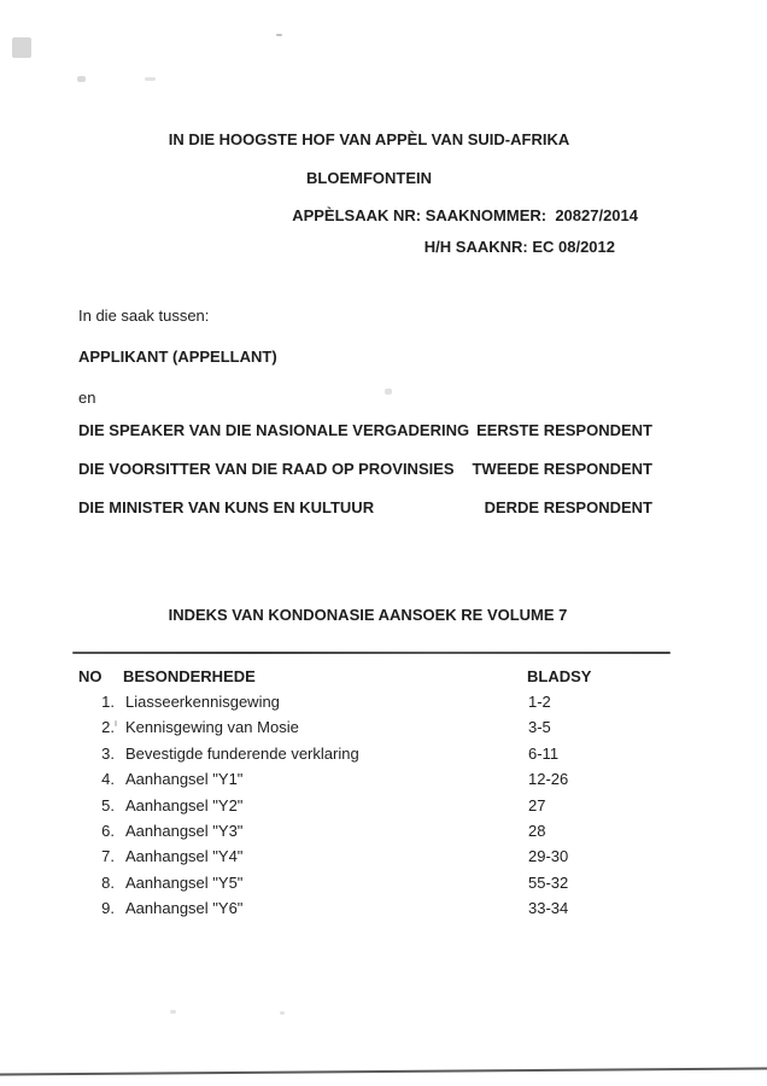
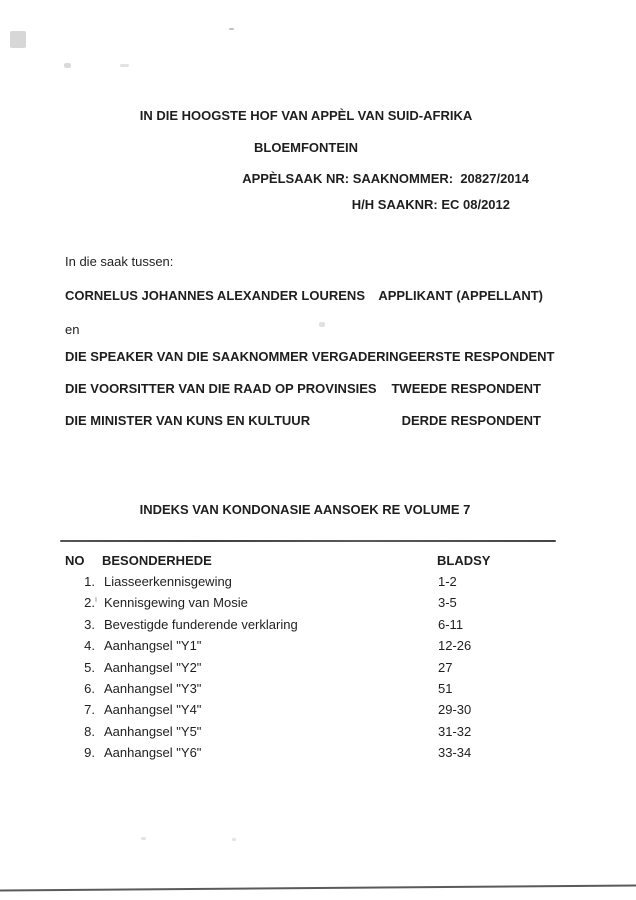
  IN DIE HOOGSTE HOF VAN APPÈL VAN SUID-AFRIKA
  BLOEMFONTEIN
  APPÈLSAAK NR: SAAKNOMMER: 20827/2014
  H/H SAAKNR: EC 08/2012
  In die saak tussen:
+ CORNELUS JOHANNES ALEXANDER LOURENS
  APPLIKANT (APPELLANT)
  en
- DIE SPEAKER VAN DIE NASIONALE VERGADERING
+ DIE SPEAKER VAN DIE SAAKNOMMER VERGADERING
  EERSTE RESPONDENT
  DIE VOORSITTER VAN DIE RAAD OP PROVINSIES
  TWEEDE RESPONDENT
  DIE MINISTER VAN KUNS EN KULTUUR
  DERDE RESPONDENT
  INDEKS VAN KONDONASIE AANSOEK RE VOLUME 7
  NO
  BESONDERHEDE
  BLADSY
  1.
  Liasseerkennisgewing
  1-2
  2.
  Kennisgewing van Mosie
  3-5
  3.
  Bevestigde funderende verklaring
  6-11
  4.
  Aanhangsel "Y1"
  12-26
  5.
  Aanhangsel "Y2"
  27
  6.
  Aanhangsel "Y3"
- 28
+ 51
  7.
  Aanhangsel "Y4"
  29-30
  8.
  Aanhangsel "Y5"
- 55-32
+ 31-32
  9.
  Aanhangsel "Y6"
  33-34
